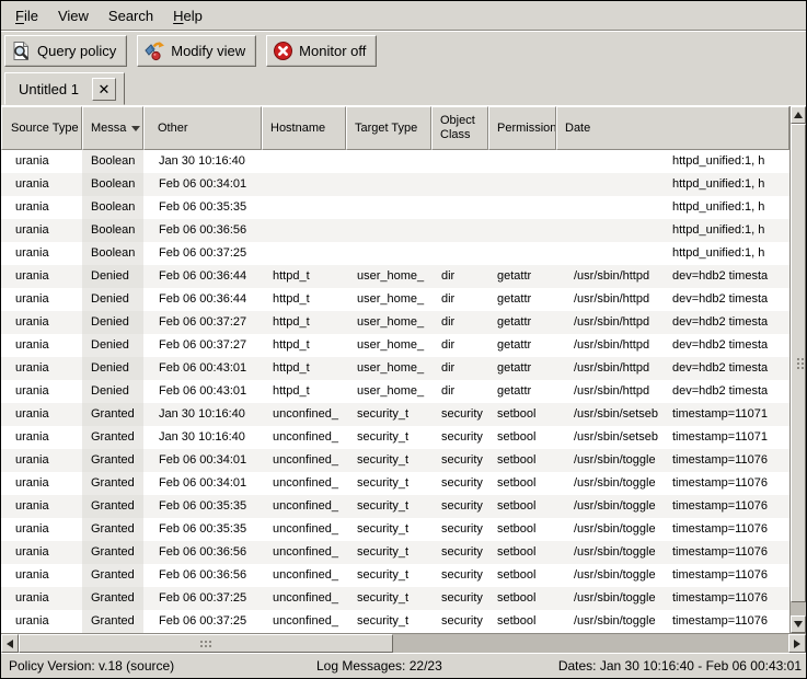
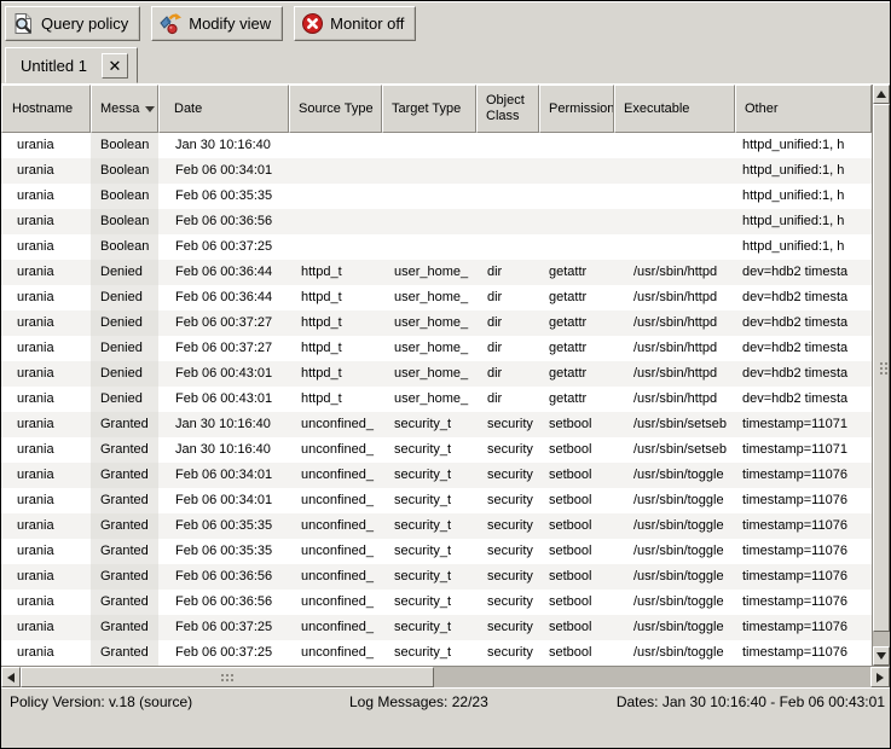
- File
- View
- Search
- Help
  Query policy
  Modify view
  Monitor off
  Untitled 1
  ✕
- Source Type
+ Hostname
  Messa
- Other
+ Date
- Hostname
+ Source Type
  Target Type
  Object Class
  Permission
+ Executable
- Date
+ Other
  urania
  Boolean
  Jan 30 10:16:40
  httpd_unified:1, h
  urania
  Boolean
  Feb 06 00:34:01
  httpd_unified:1, h
  urania
  Boolean
  Feb 06 00:35:35
  httpd_unified:1, h
  urania
  Boolean
  Feb 06 00:36:56
  httpd_unified:1, h
  urania
  Boolean
  Feb 06 00:37:25
  httpd_unified:1, h
  urania
  Denied
  Feb 06 00:36:44
  httpd_t
  user_home_
  dir
  getattr
  /usr/sbin/httpd
  dev=hdb2 timesta
  urania
  Denied
  Feb 06 00:36:44
  httpd_t
  user_home_
  dir
  getattr
  /usr/sbin/httpd
  dev=hdb2 timesta
  urania
  Denied
  Feb 06 00:37:27
  httpd_t
  user_home_
  dir
  getattr
  /usr/sbin/httpd
  dev=hdb2 timesta
  urania
  Denied
  Feb 06 00:37:27
  httpd_t
  user_home_
  dir
  getattr
  /usr/sbin/httpd
  dev=hdb2 timesta
  urania
  Denied
  Feb 06 00:43:01
  httpd_t
  user_home_
  dir
  getattr
  /usr/sbin/httpd
  dev=hdb2 timesta
  urania
  Denied
  Feb 06 00:43:01
  httpd_t
  user_home_
  dir
  getattr
  /usr/sbin/httpd
  dev=hdb2 timesta
  urania
  Granted
  Jan 30 10:16:40
  unconfined_
  security_t
  security
  setbool
  /usr/sbin/setseb
  timestamp=11071
  urania
  Granted
  Jan 30 10:16:40
  unconfined_
  security_t
  security
  setbool
  /usr/sbin/setseb
  timestamp=11071
  urania
  Granted
  Feb 06 00:34:01
  unconfined_
  security_t
  security
  setbool
  /usr/sbin/toggle
  timestamp=11076
  urania
  Granted
  Feb 06 00:34:01
  unconfined_
  security_t
  security
  setbool
  /usr/sbin/toggle
  timestamp=11076
  urania
  Granted
  Feb 06 00:35:35
  unconfined_
  security_t
  security
  setbool
  /usr/sbin/toggle
  timestamp=11076
  urania
  Granted
  Feb 06 00:35:35
  unconfined_
  security_t
  security
  setbool
  /usr/sbin/toggle
  timestamp=11076
  urania
  Granted
  Feb 06 00:36:56
  unconfined_
  security_t
  security
  setbool
  /usr/sbin/toggle
  timestamp=11076
  urania
  Granted
  Feb 06 00:36:56
  unconfined_
  security_t
  security
  setbool
  /usr/sbin/toggle
  timestamp=11076
  urania
  Granted
  Feb 06 00:37:25
  unconfined_
  security_t
  security
  setbool
  /usr/sbin/toggle
  timestamp=11076
  urania
  Granted
  Feb 06 00:37:25
  unconfined_
  security_t
  security
  setbool
  /usr/sbin/toggle
  timestamp=11076
  Policy Version: v.18 (source)
  Log Messages: 22/23
  Dates: Jan 30 10:16:40 - Feb 06 00:43:01
